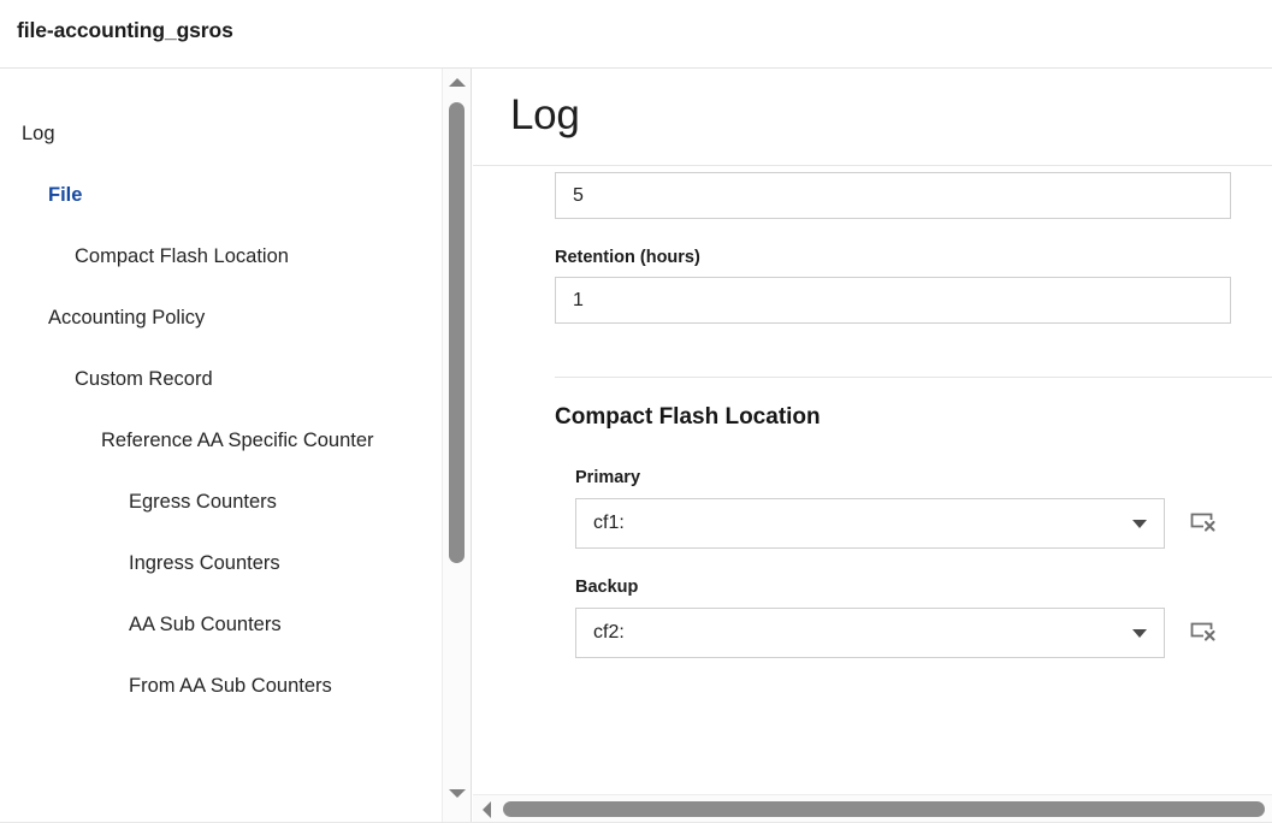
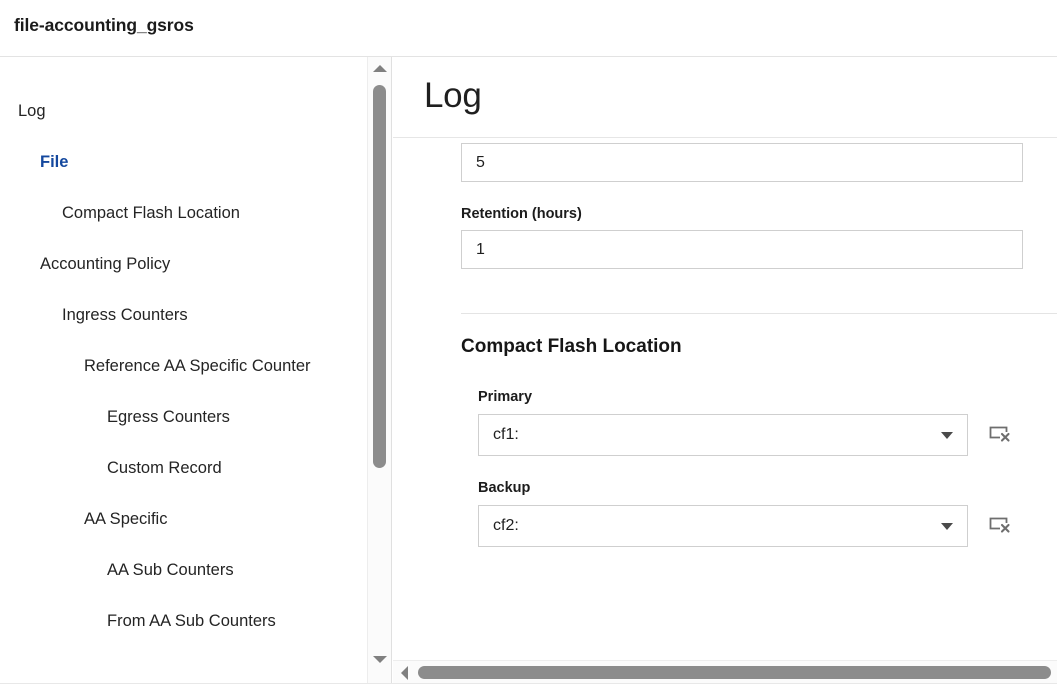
  file-accounting_gsros
  Log
  File
  Compact Flash Location
  Accounting Policy
- Custom Record
+ Ingress Counters
  Reference AA Specific Counter
  Egress Counters
- Ingress Counters
+ Custom Record
+ AA Specific
  AA Sub Counters
  From AA Sub Counters
  Log
  5
  Retention (hours)
  1
  Compact Flash Location
  Primary
  cf1:
  Backup
  cf2:
